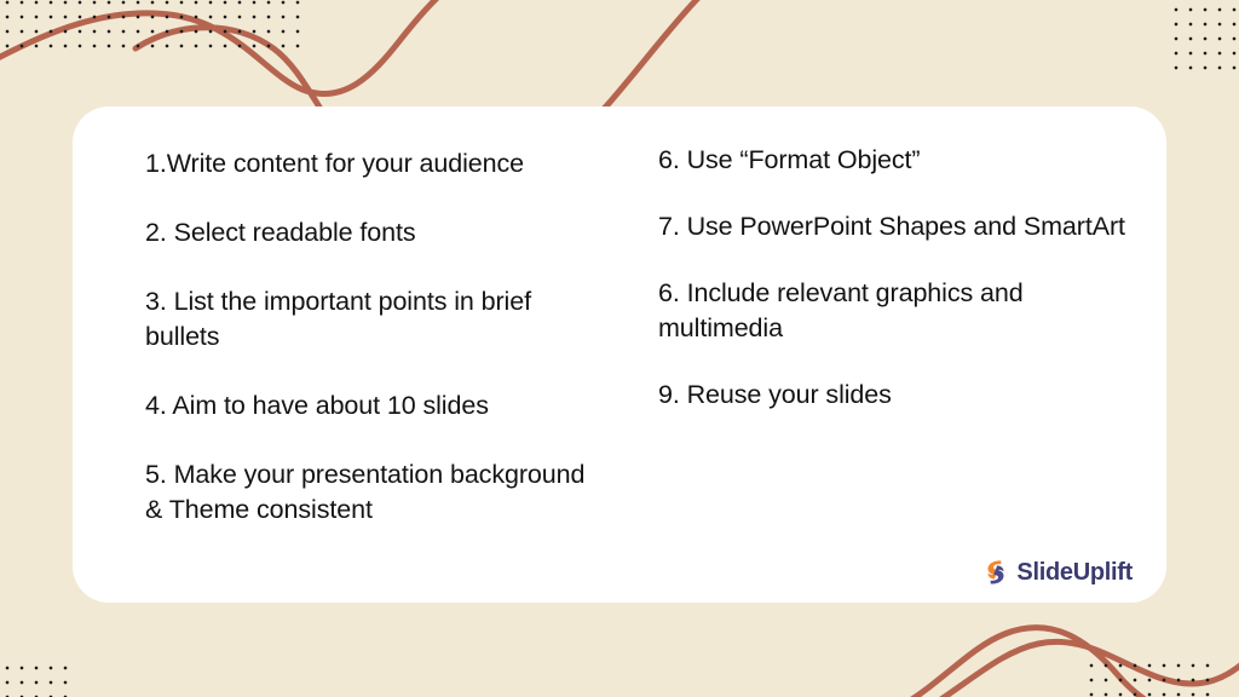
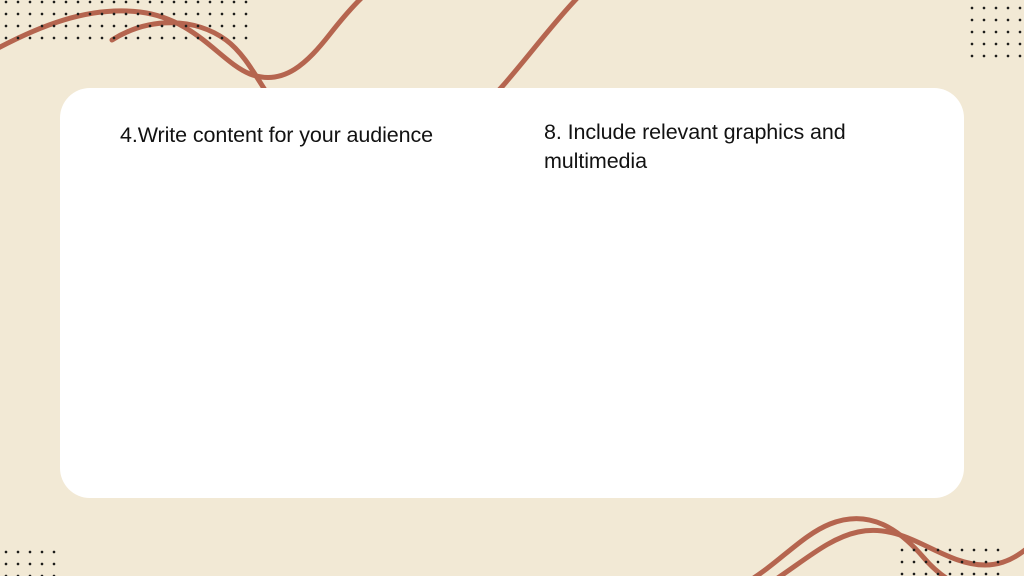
- 1.Write content for your audience
+ 4.Write content for your audience
- 2. Select readable fonts
- 3. List the important points in brief bullets
- 4. Aim to have about 10 slides
- 5. Make your presentation background & Theme consistent
- 6. Use “Format Object”
- 7. Use PowerPoint Shapes and SmartArt
- 6. Include relevant graphics and multimedia
+ 8. Include relevant graphics and multimedia
- 9. Reuse your slides
- SlideUplift
